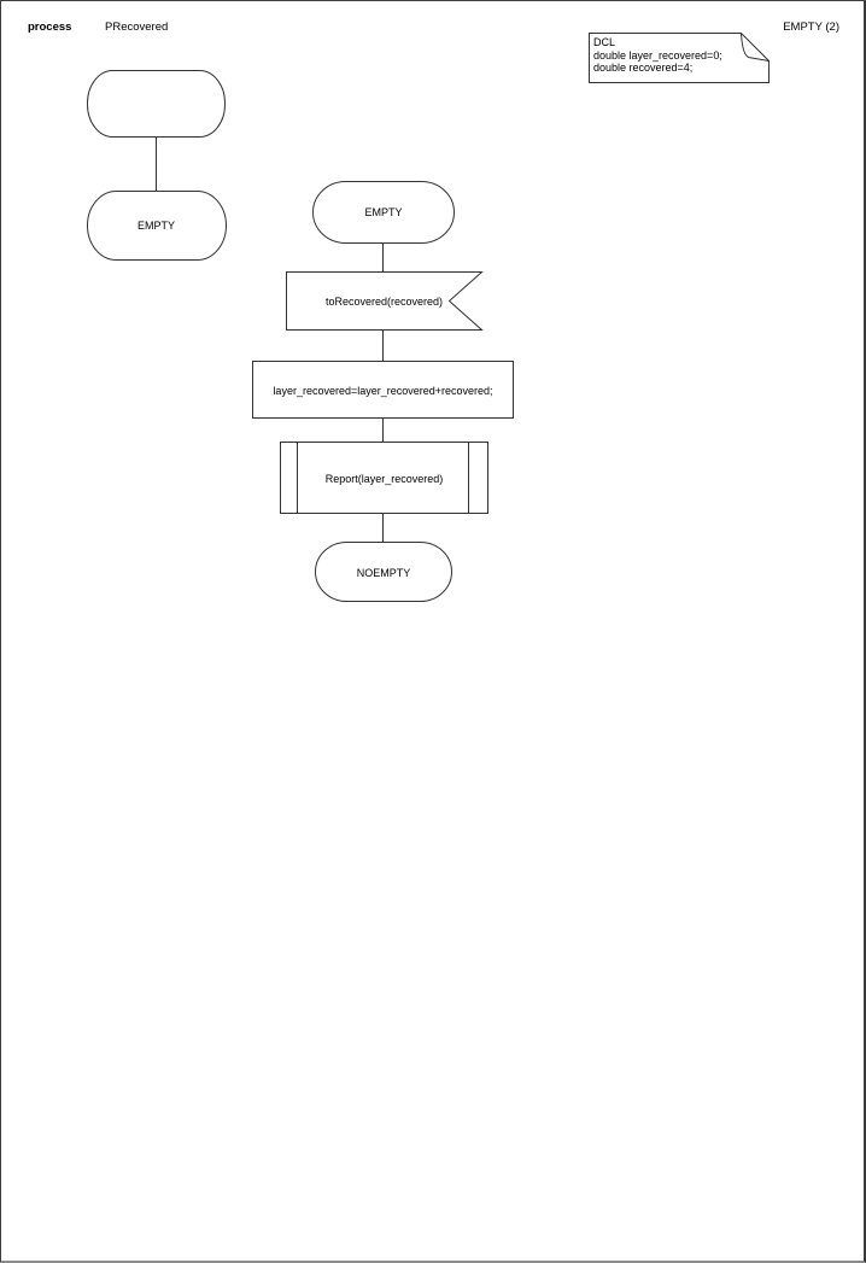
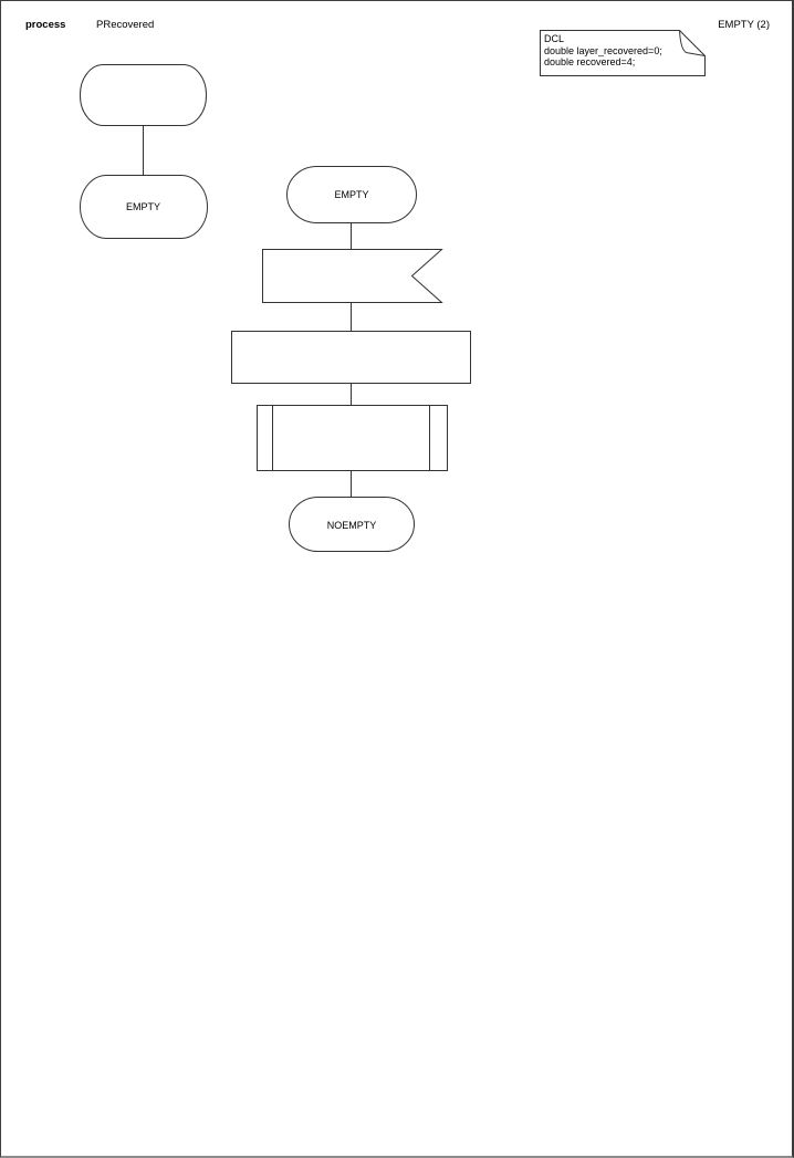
  process
  PRecovered
  EMPTY (2)
  DCL
  double layer_recovered=0;
  double recovered=4;
  EMPTY
  EMPTY
- toRecovered(recovered)
- layer_recovered=layer_recovered+recovered;
- Report(layer_recovered)
  NOEMPTY
